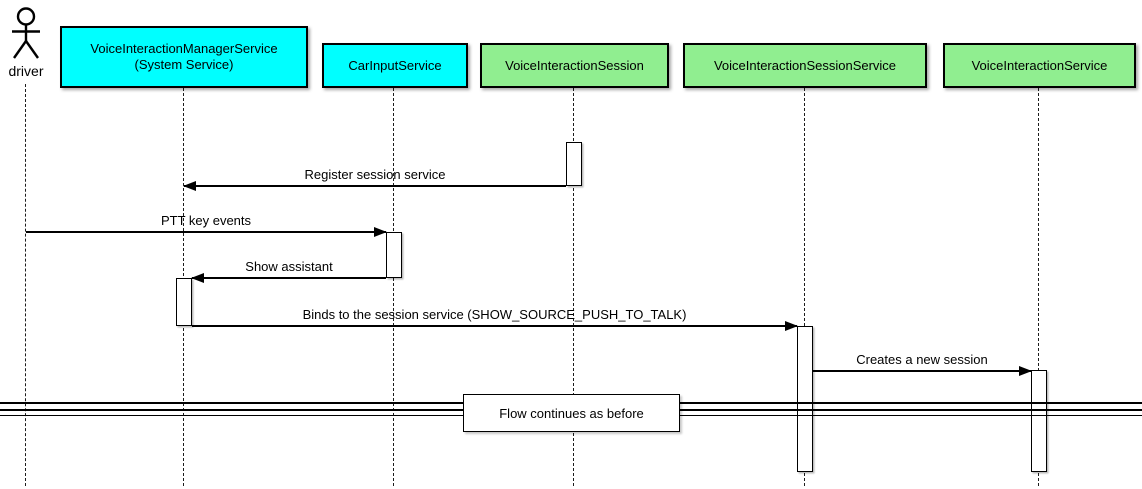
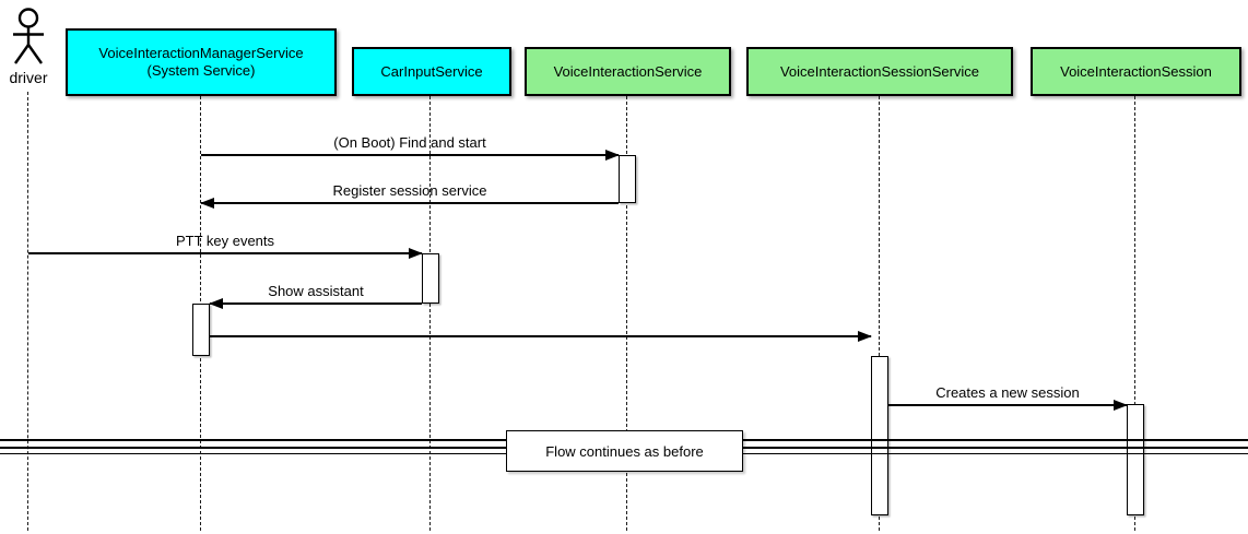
  driver
  VoiceInteractionManagerService
  (System Service)
  CarInputService
- VoiceInteractionSession
+ VoiceInteractionService
  VoiceInteractionSessionService
- VoiceInteractionService
+ VoiceInteractionSession
+ (On Boot) Find and start
  Register session service
  PTT key events
  Show assistant
- Binds to the session service (SHOW_SOURCE_PUSH_TO_TALK)
  Creates a new session
  Flow continues as before
